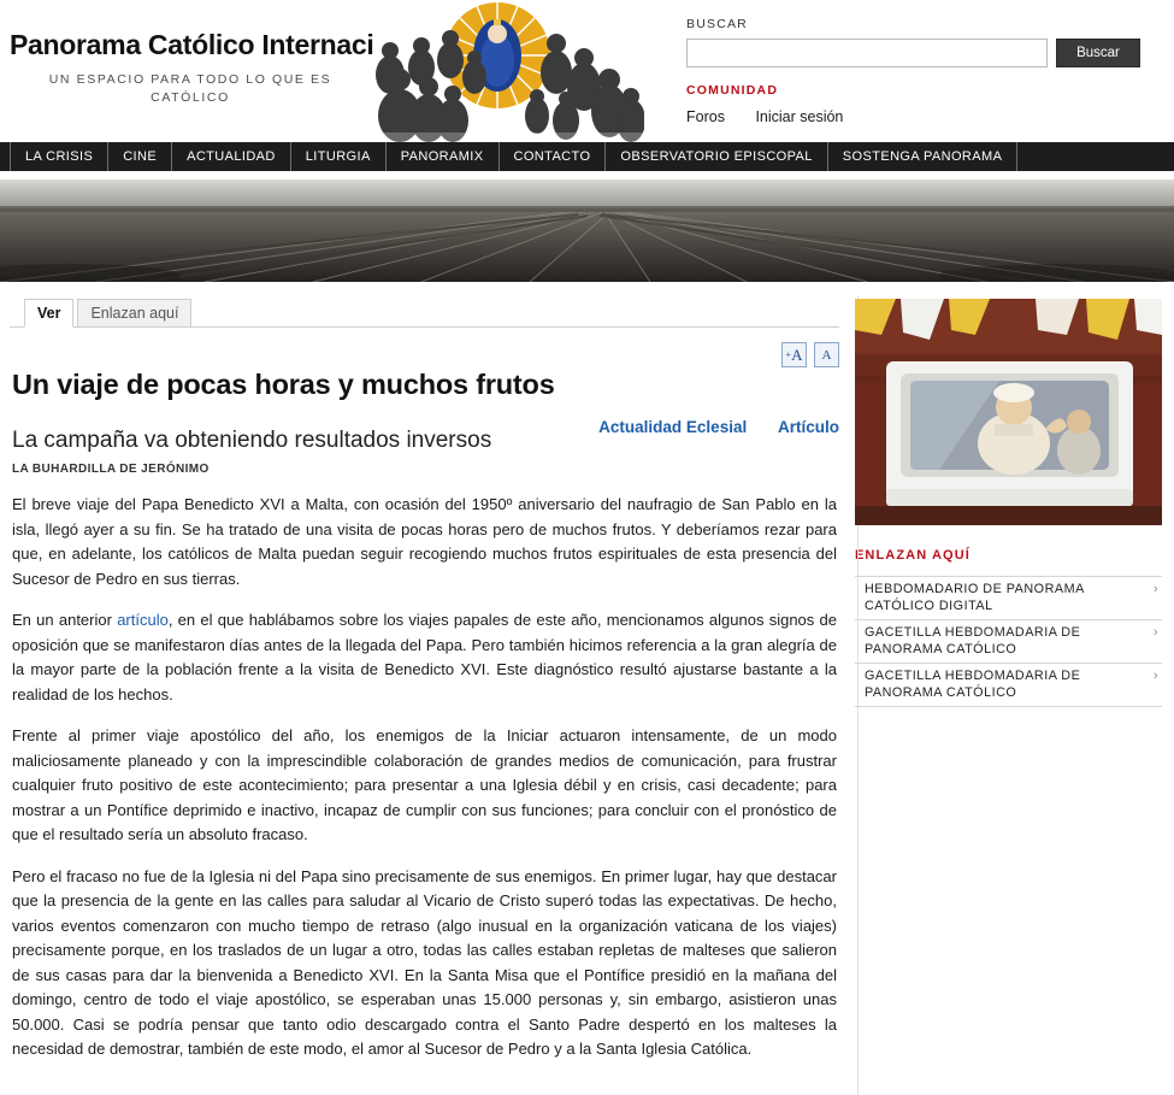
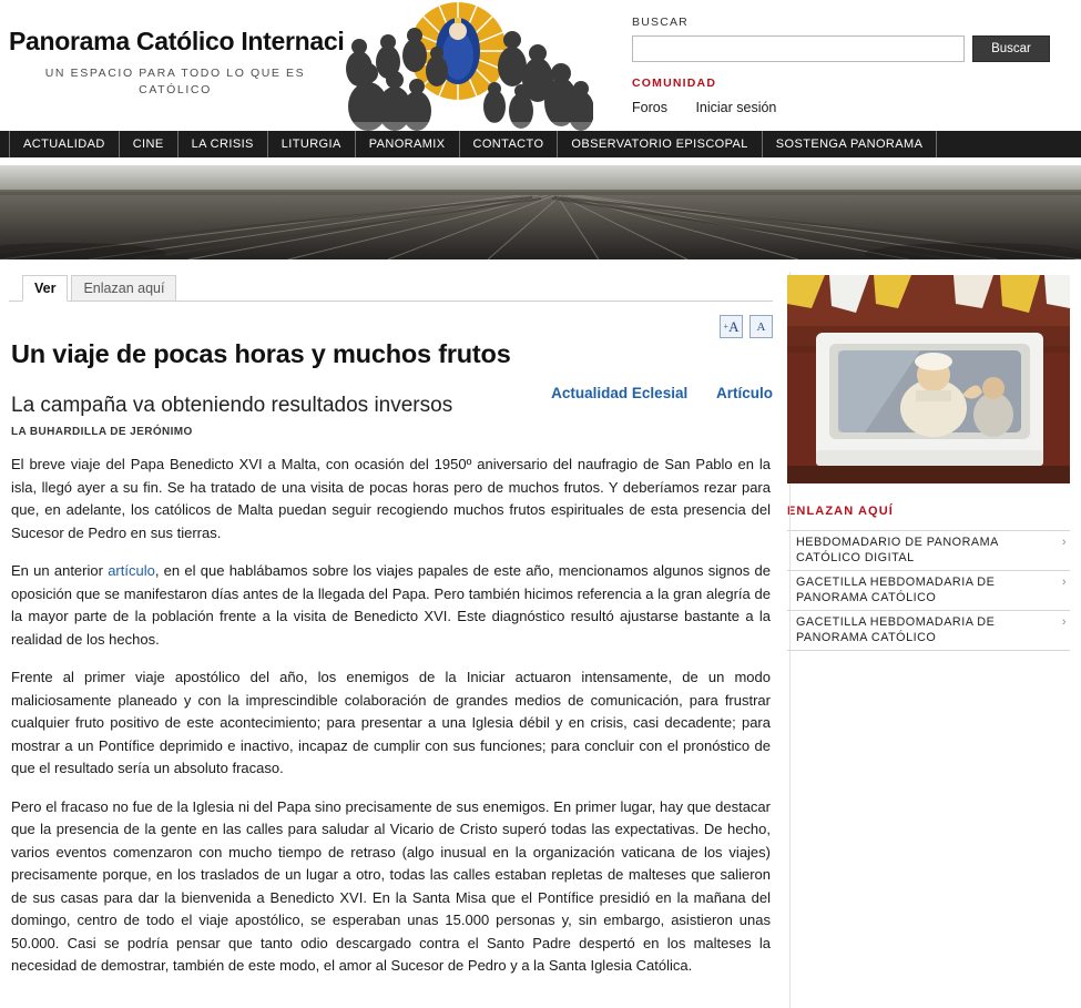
  Panorama Católico Internaci
  UN ESPACIO PARA TODO LO QUE ES
  CATÓLICO
  BUSCAR
  Buscar
  COMUNIDAD
  Foros Iniciar sesión
- LA CRISIS
+ ACTUALIDAD
  CINE
- ACTUALIDAD
+ LA CRISIS
  LITURGIA
  PANORAMIX
  CONTACTO
  OBSERVATORIO EPISCOPAL
  SOSTENGA PANORAMA
  Ver
  Enlazan aquí
  +
  A
  A
  Un viaje de pocas horas y muchos frutos
  Actualidad Eclesial Artículo
  La campaña va obteniendo resultados inversos
  LA BUHARDILLA DE JERÓNIMO
  El breve viaje del Papa Benedicto XVI a Malta, con ocasión del 1950º aniversario del naufragio de San Pablo en la isla, llegó ayer a su fin. Se ha tratado de una visita de pocas horas pero de muchos frutos. Y deberíamos rezar para que, en adelante, los católicos de Malta puedan seguir recogiendo muchos frutos espirituales de esta presencia del Sucesor de Pedro en sus tierras.
  En un anterior artículo, en el que hablábamos sobre los viajes papales de este año, mencionamos algunos signos de oposición que se manifestaron días antes de la llegada del Papa. Pero también hicimos referencia a la gran alegría de la mayor parte de la población frente a la visita de Benedicto XVI. Este diagnóstico resultó ajustarse bastante a la realidad de los hechos.
  Frente al primer viaje apostólico del año, los enemigos de la Iniciar actuaron intensamente, de un modo maliciosamente planeado y con la imprescindible colaboración de grandes medios de comunicación, para frustrar cualquier fruto positivo de este acontecimiento; para presentar a una Iglesia débil y en crisis, casi decadente; para mostrar a un Pontífice deprimido e inactivo, incapaz de cumplir con sus funciones; para concluir con el pronóstico de que el resultado sería un absoluto fracaso.
  Pero el fracaso no fue de la Iglesia ni del Papa sino precisamente de sus enemigos. En primer lugar, hay que destacar que la presencia de la gente en las calles para saludar al Vicario de Cristo superó todas las expectativas. De hecho, varios eventos comenzaron con mucho tiempo de retraso (algo inusual en la organización vaticana de los viajes) precisamente porque, en los traslados de un lugar a otro, todas las calles estaban repletas de malteses que salieron de sus casas para dar la bienvenida a Benedicto XVI. En la Santa Misa que el Pontífice presidió en la mañana del domingo, centro de todo el viaje apostólico, se esperaban unas 15.000 personas y, sin embargo, asistieron unas 50.000. Casi se podría pensar que tanto odio descargado contra el Santo Padre despertó en los malteses la necesidad de demostrar, también de este modo, el amor al Sucesor de Pedro y a la Santa Iglesia Católica.
  ENLAZAN AQUÍ
  HEBDOMADARIO DE PANORAMA CATÓLICO DIGITAL
  ›
  GACETILLA HEBDOMADARIA DE PANORAMA CATÓLICO
  ›
  GACETILLA HEBDOMADARIA DE PANORAMA CATÓLICO
  ›
